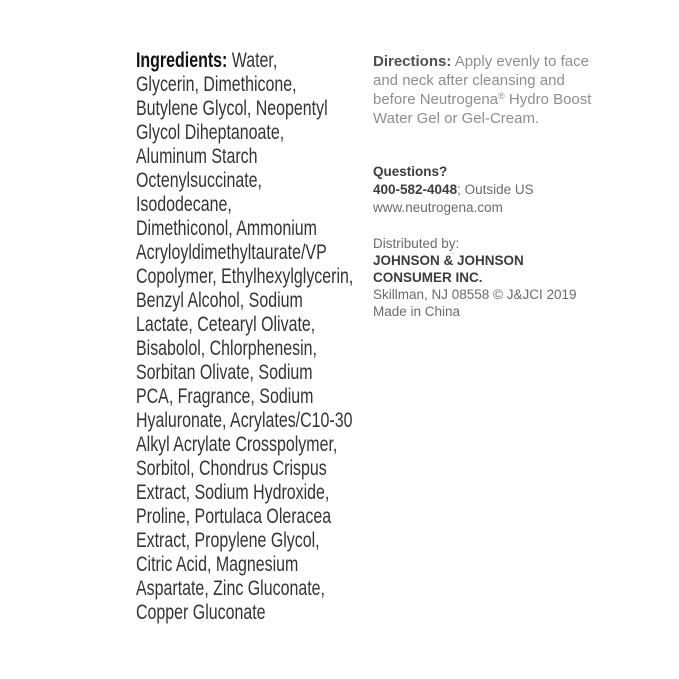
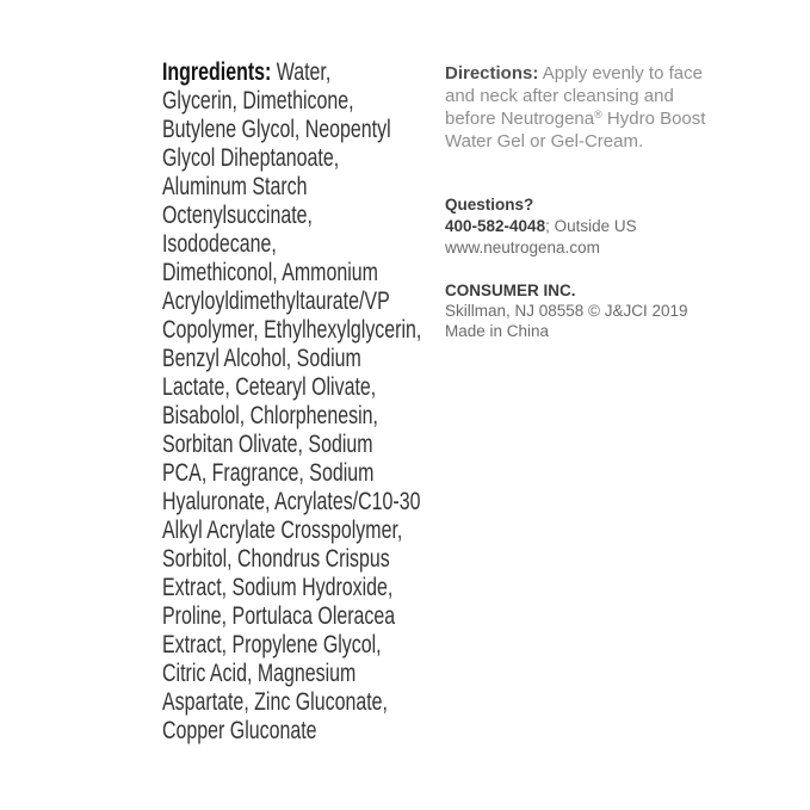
  Ingredients: Water,
  Glycerin, Dimethicone,
  Butylene Glycol, Neopentyl
  Glycol Diheptanoate,
  Aluminum Starch
  Octenylsuccinate,
  Isododecane,
  Dimethiconol, Ammonium
  Acryloyldimethyltaurate/VP
  Copolymer, Ethylhexylglycerin,
  Benzyl Alcohol, Sodium
  Lactate, Cetearyl Olivate,
  Bisabolol, Chlorphenesin,
  Sorbitan Olivate, Sodium
  PCA, Fragrance, Sodium
  Hyaluronate, Acrylates/C10-30
  Alkyl Acrylate Crosspolymer,
  Sorbitol, Chondrus Crispus
  Extract, Sodium Hydroxide,
  Proline, Portulaca Oleracea
  Extract, Propylene Glycol,
  Citric Acid, Magnesium
  Aspartate, Zinc Gluconate,
  Copper Gluconate
  Directions: Apply evenly to face
  and neck after cleansing and
  before Neutrogena® Hydro Boost
  Water Gel or Gel-Cream.
  Questions?
  400-582-4048; Outside US
  www.neutrogena.com
- Distributed by:
- JOHNSON & JOHNSON
  CONSUMER INC.
  Skillman, NJ 08558 © J&JCI 2019
  Made in China
